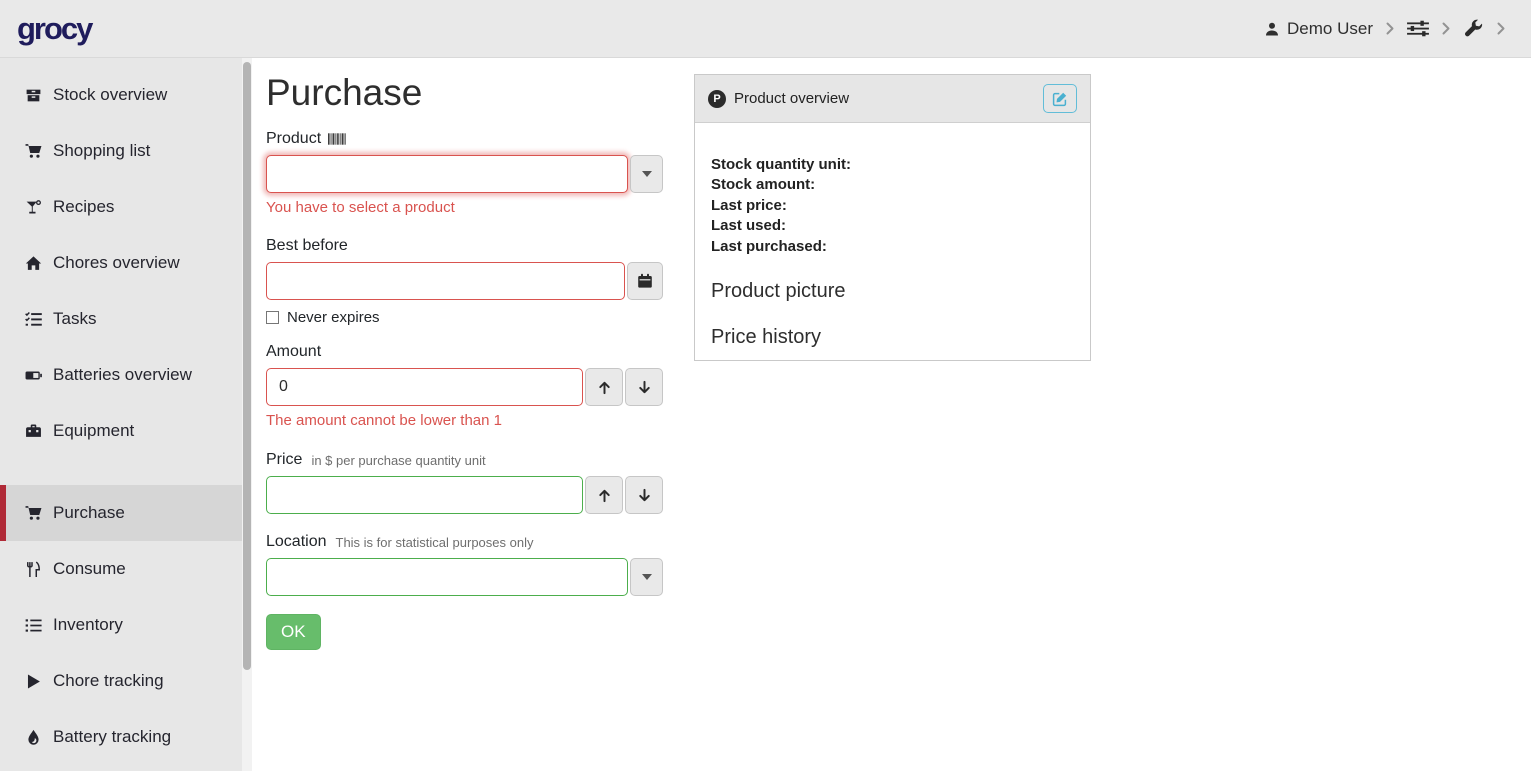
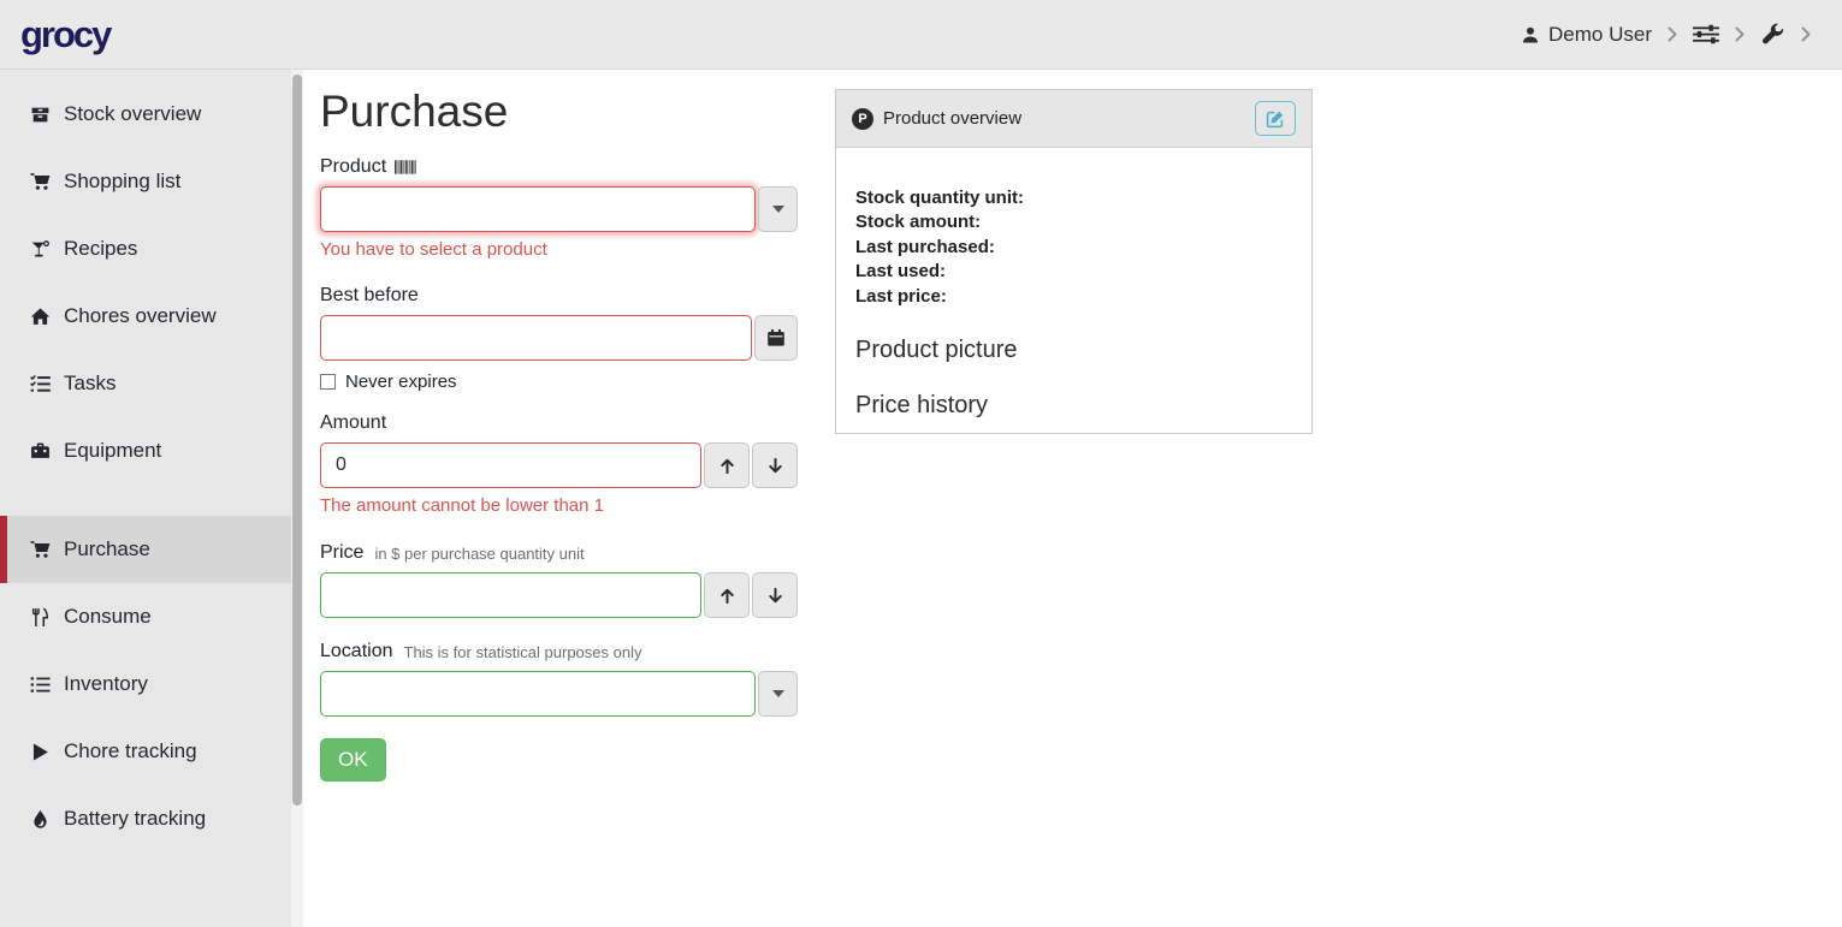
  grocy
  Demo User
  Stock overview
  Shopping list
  Recipes
  Chores overview
  Tasks
- Batteries overview
  Equipment
  Purchase
  Consume
  Inventory
  Chore tracking
  Battery tracking
  Purchase
  Product
  You have to select a product
  Best before
  Never expires
  Amount
  0
  The amount cannot be lower than 1
  Price
  in $ per purchase quantity unit
  Location
  This is for statistical purposes only
  OK
  P
  Product overview
  Stock quantity unit:
  Stock amount:
- Last price:
+ Last purchased:
  Last used:
- Last purchased:
+ Last price:
  Product picture
  Price history
